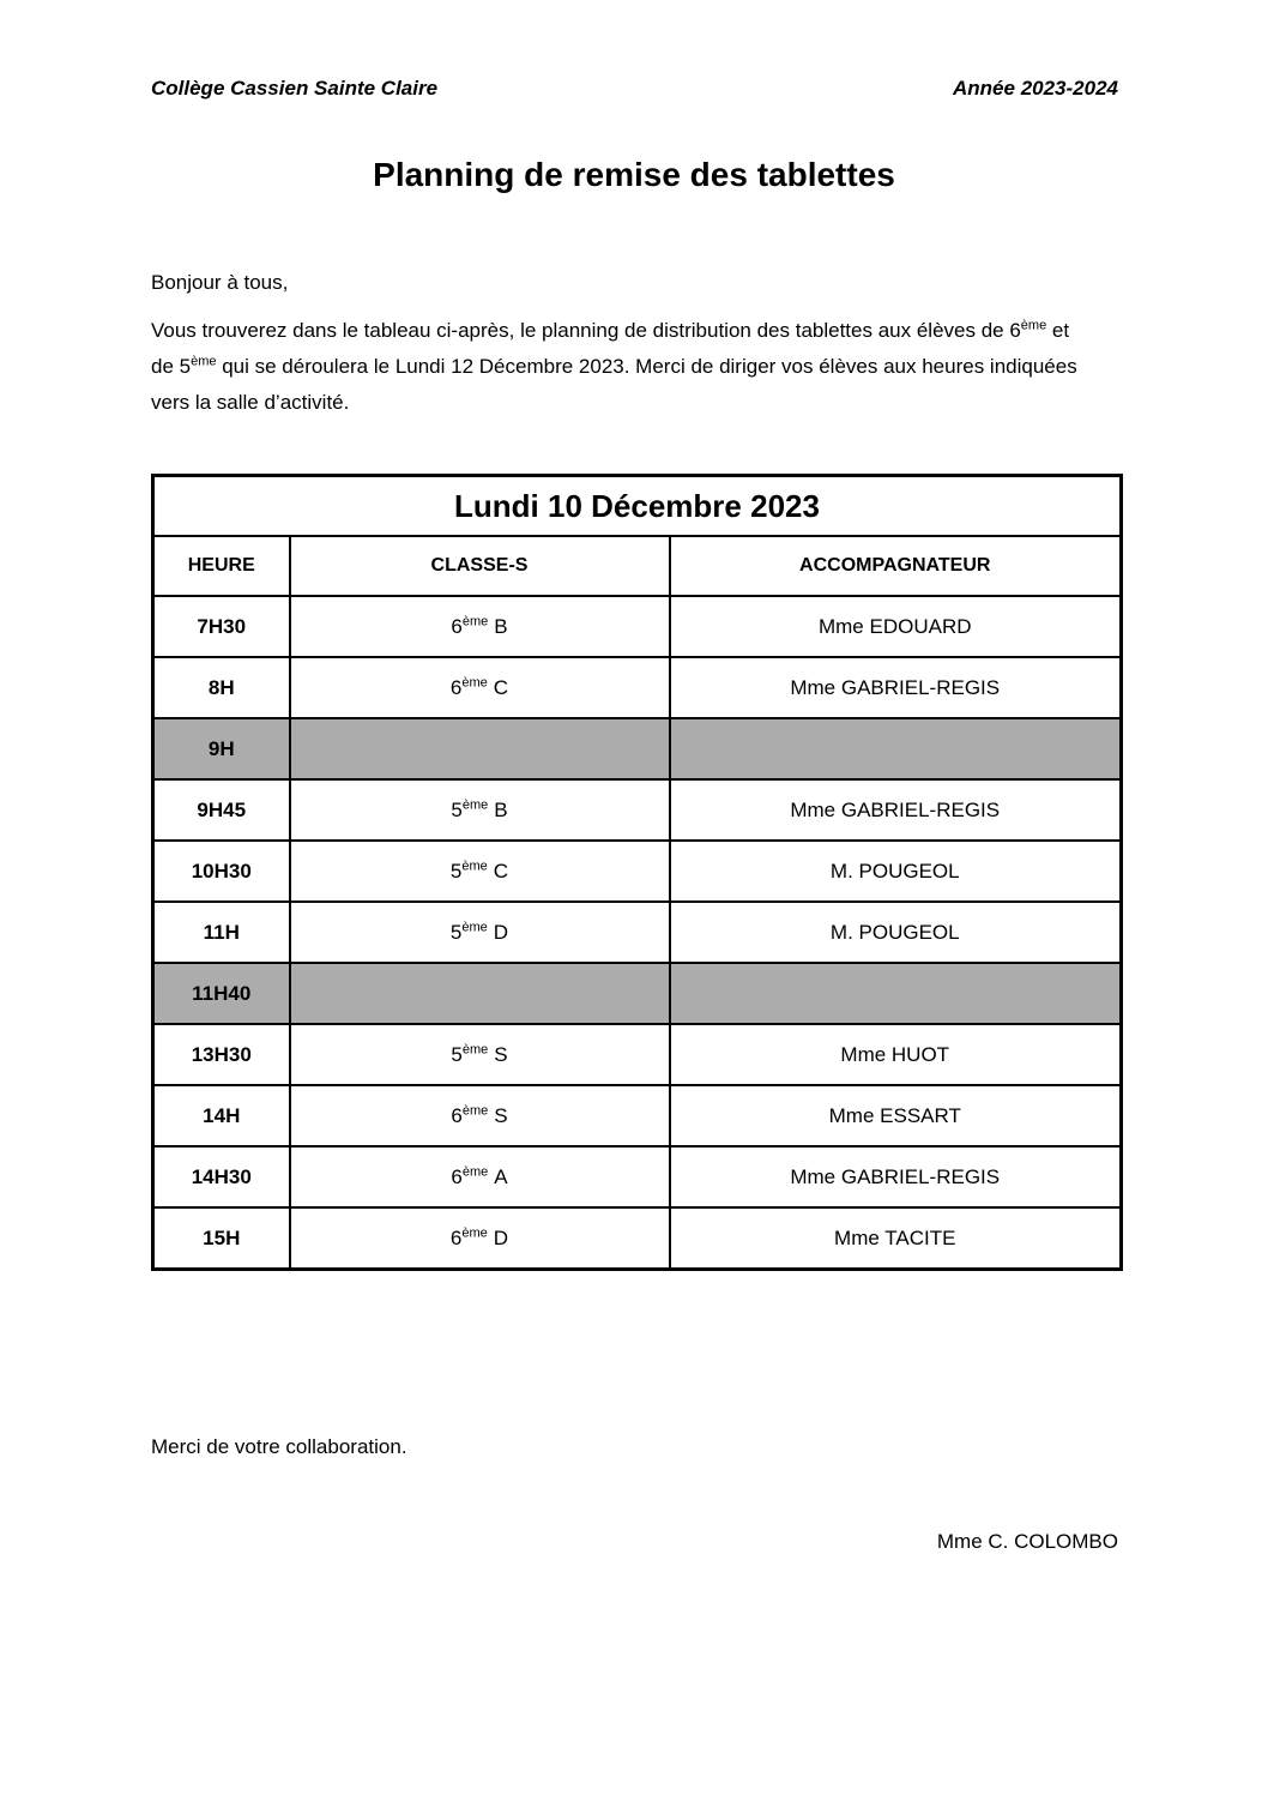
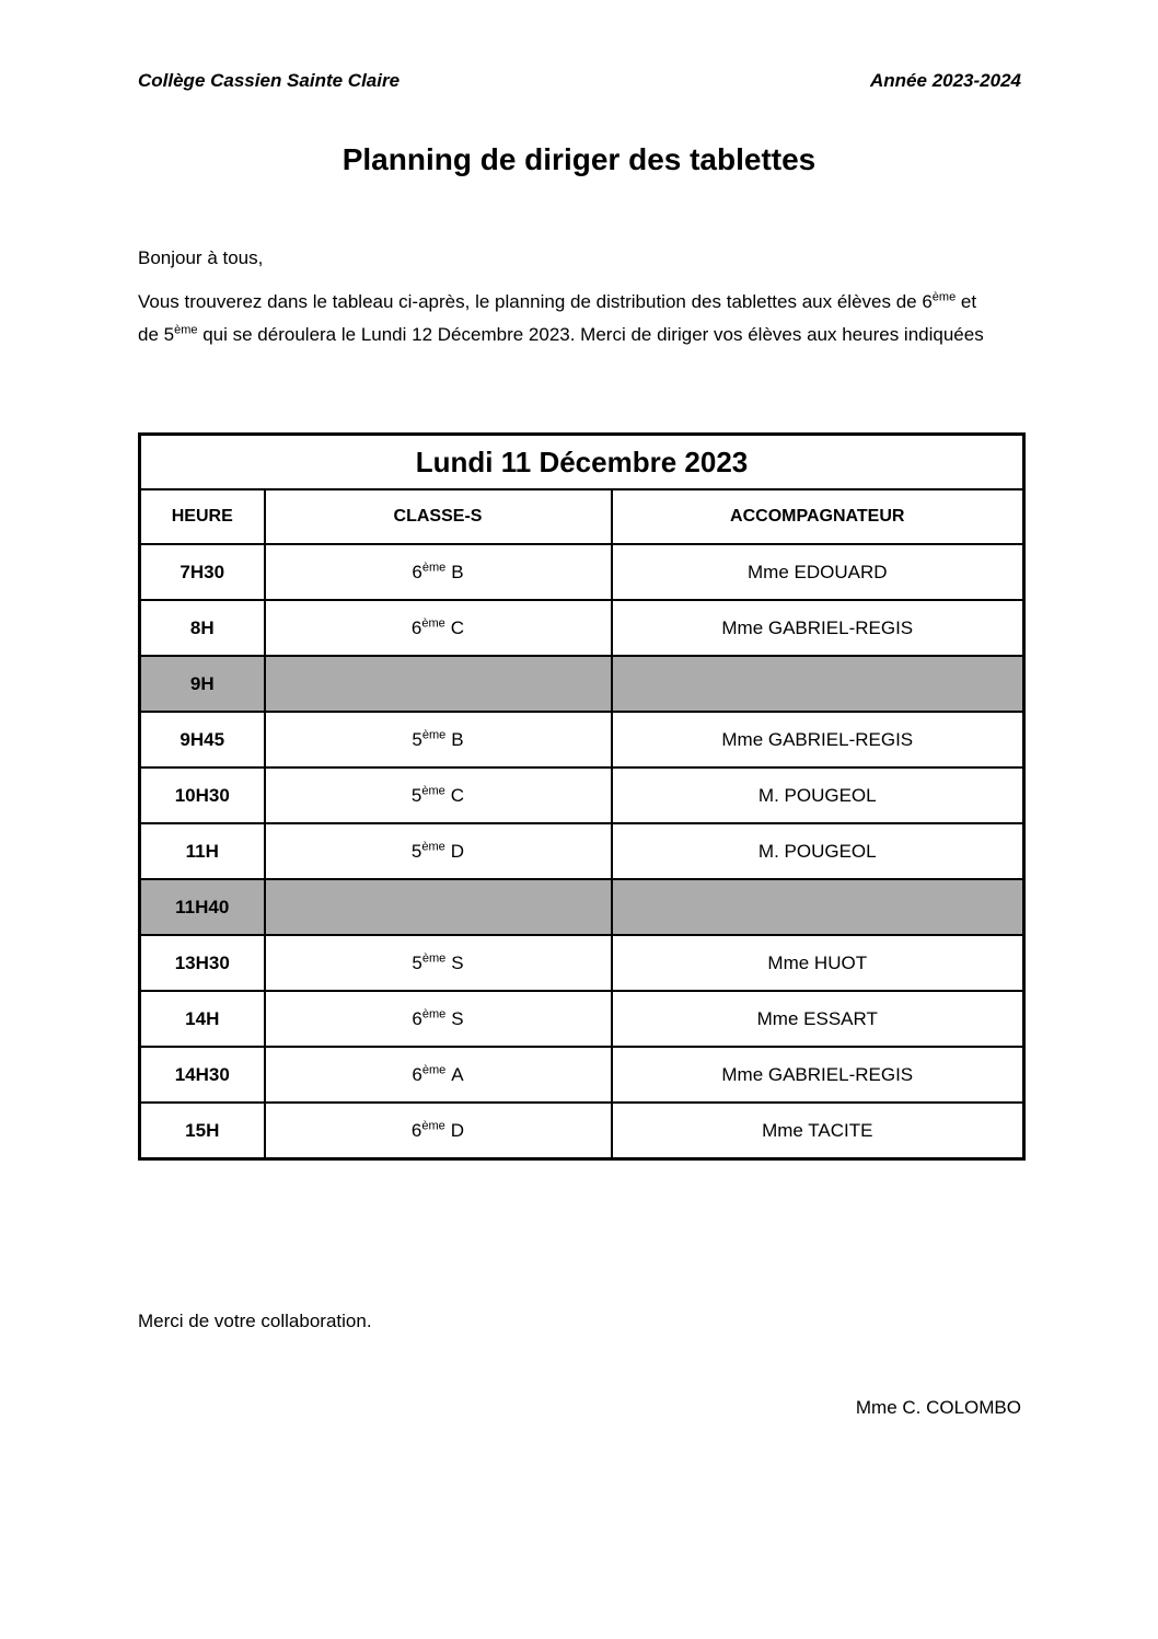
  Collège Cassien Sainte Claire
  Année 2023-2024
- Planning de remise des tablettes
+ Planning de diriger des tablettes
  Bonjour à tous,
  Vous trouverez dans le tableau ci-après, le planning de distribution des tablettes aux élèves de 6ème et
  de 5ème qui se déroulera le Lundi 12 Décembre 2023. Merci de diriger vos élèves aux heures indiquées
- vers la salle d’activité.
- Lundi 10 Décembre 2023
+ Lundi 11 Décembre 2023
  HEURE	CLASSE-S	ACCOMPAGNATEUR
  7H30	6ème B	Mme EDOUARD
  8H	6ème C	Mme GABRIEL-REGIS
  9H
  9H45	5ème B	Mme GABRIEL-REGIS
  10H30	5ème C	M. POUGEOL
  11H	5ème D	M. POUGEOL
  11H40
  13H30	5ème S	Mme HUOT
  14H	6ème S	Mme ESSART
  14H30	6ème A	Mme GABRIEL-REGIS
  15H	6ème D	Mme TACITE
  Merci de votre collaboration.
  Mme C. COLOMBO
